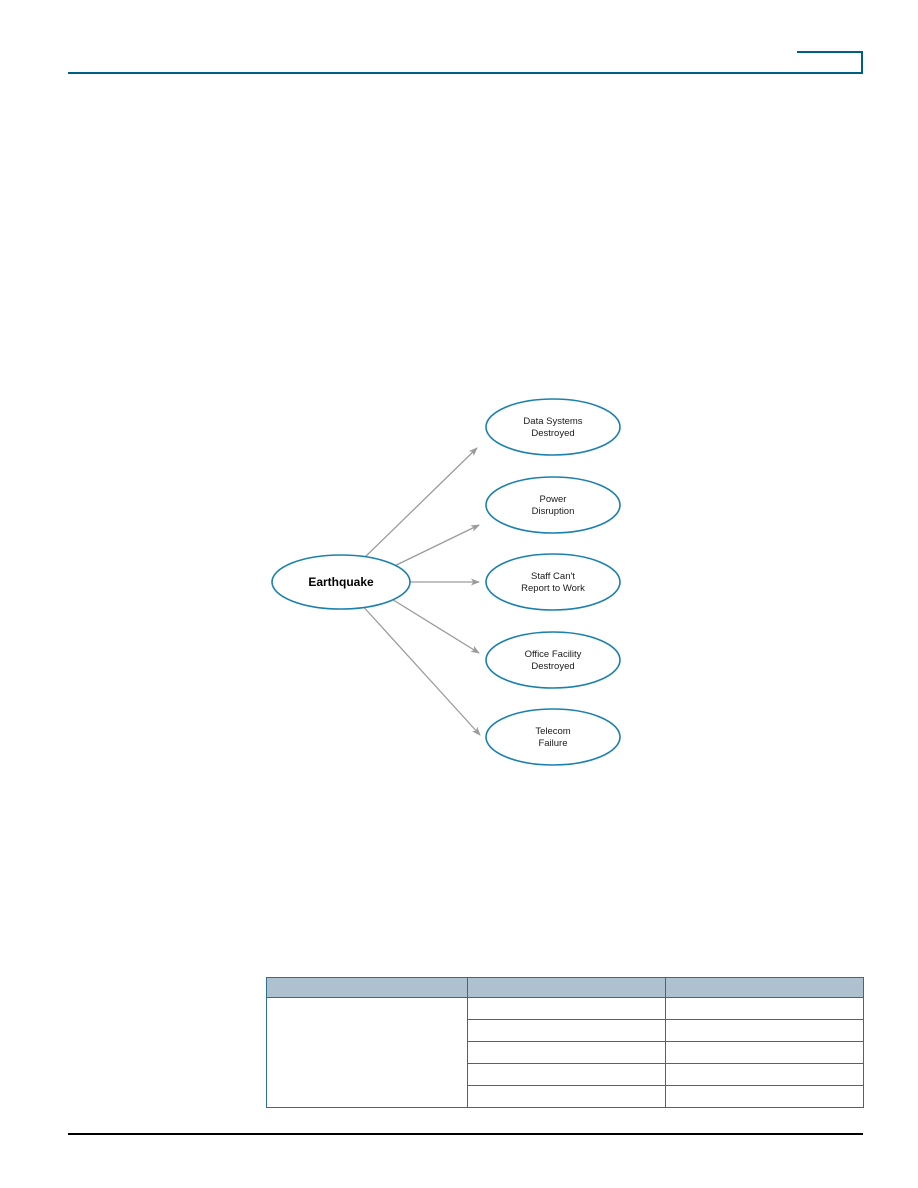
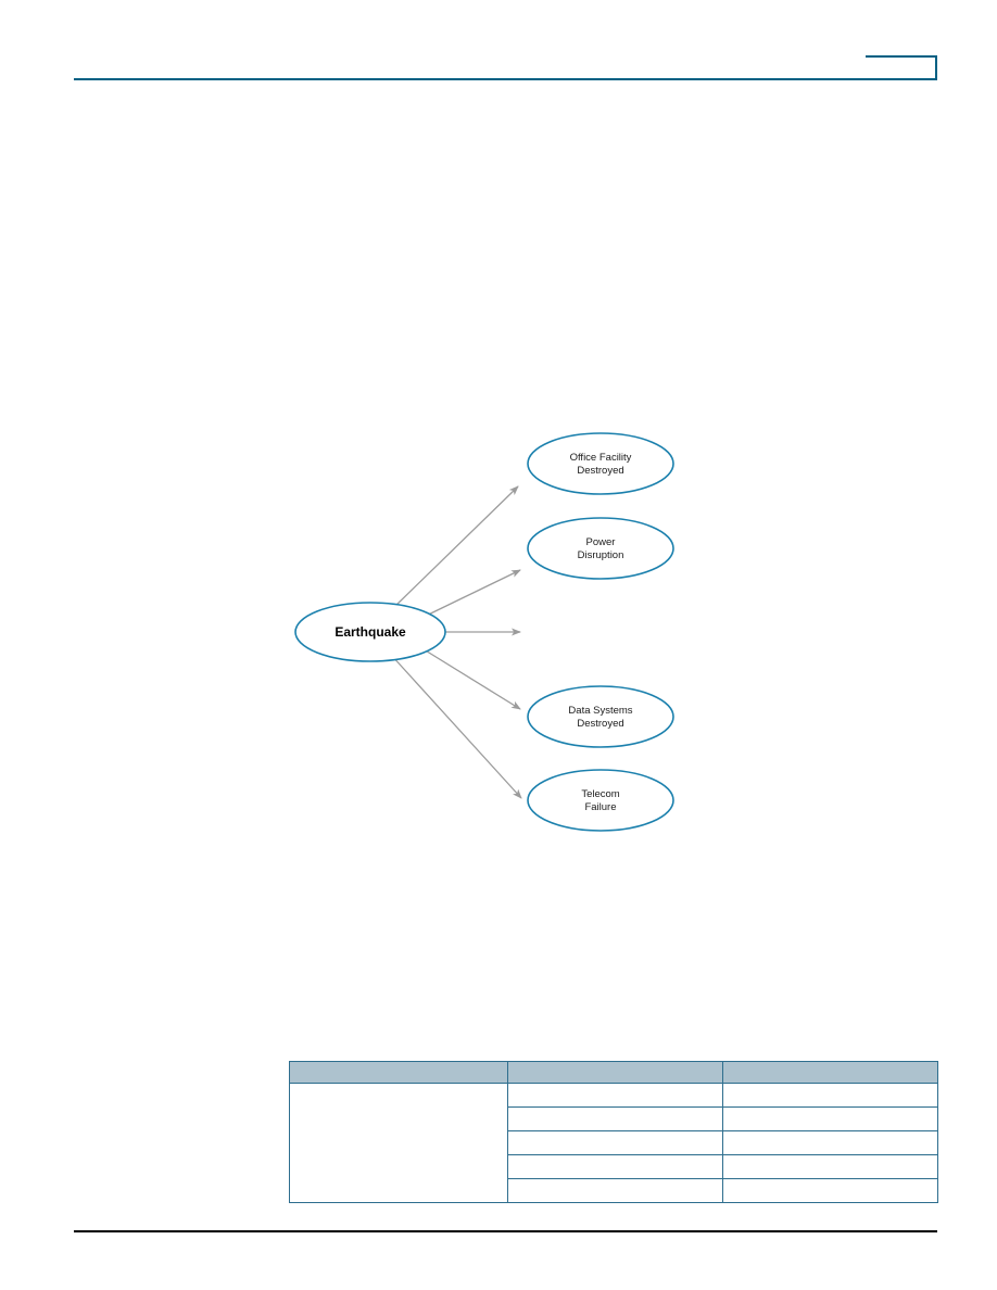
  Earthquake
- Data Systems
+ Office Facility
  Destroyed
  Power
  Disruption
- Staff Can't
- Report to Work
- Office Facility
+ Data Systems
  Destroyed
  Telecom
  Failure
